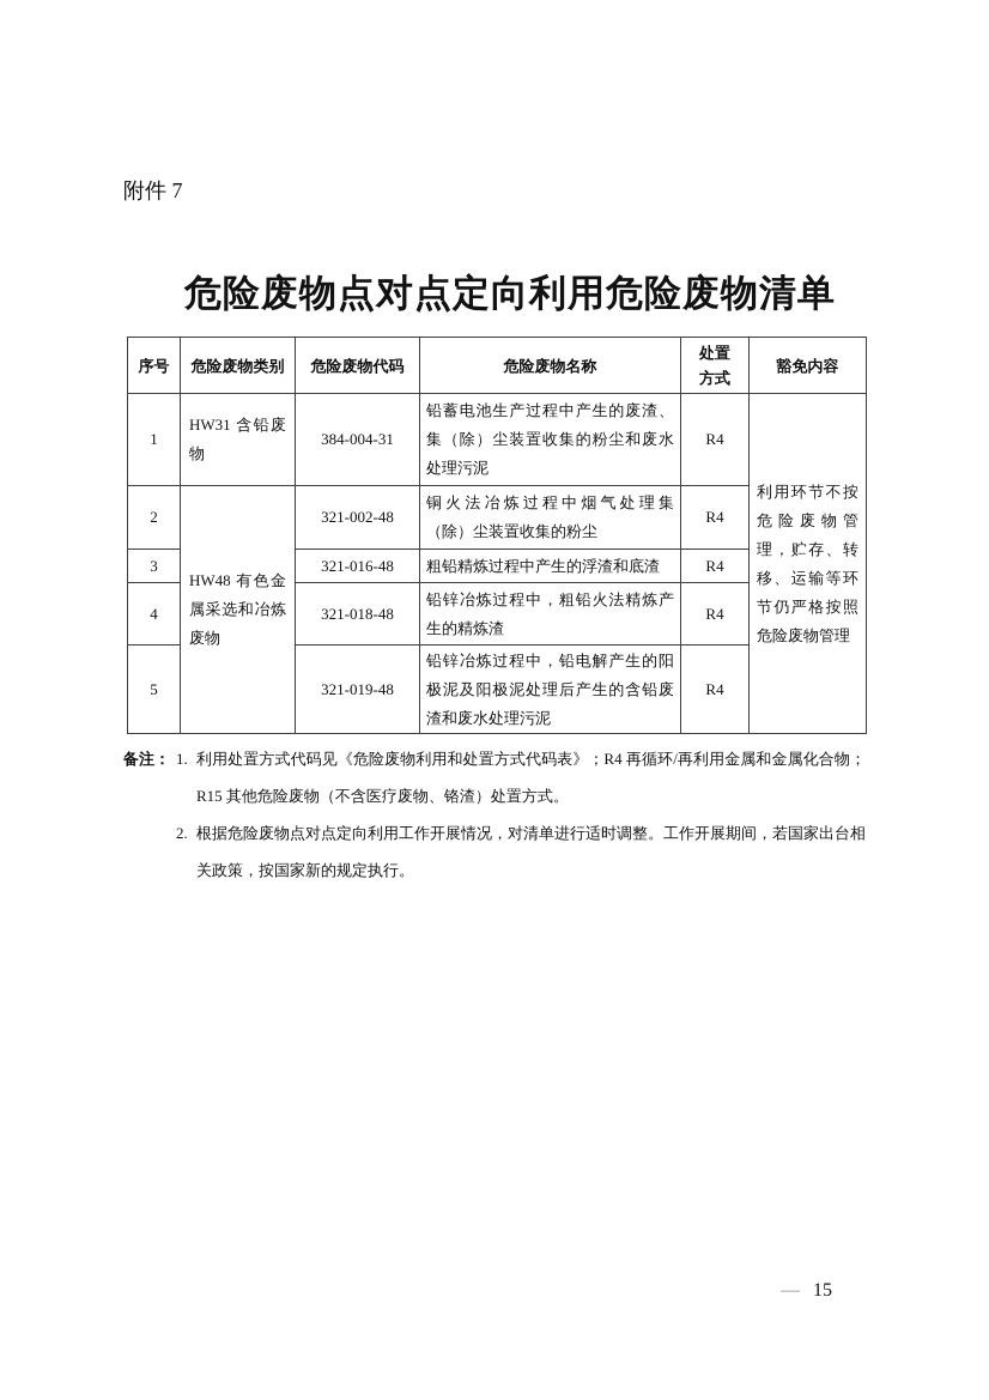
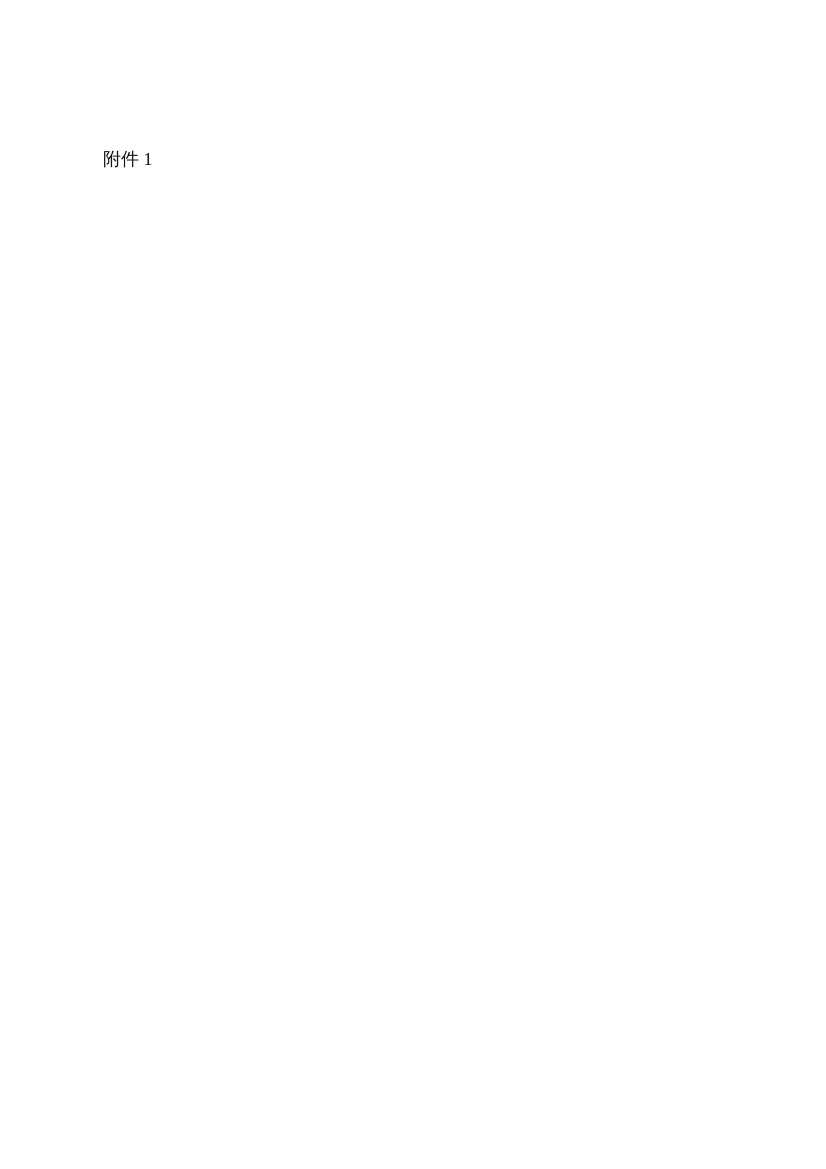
- 附件 7
+ 附件 1
- 危险废物点对点定向利用危险废物清单
- 序号	危险废物类别	危险废物代码	危险废物名称	处置方式	豁免内容
- 1	HW31 含铅废物	384-004-31	铅蓄电池生产过程中产生的废渣、集（除）尘装置收集的粉尘和废水处理污泥	R4	利用环节不按危险废物管理，贮存、转移、运输等环节仍严格按照危险废物管理
- 2	HW48 有色金属采选和冶炼废物	321-002-48	铜火法冶炼过程中烟气处理集（除）尘装置收集的粉尘	R4
- 3	321-016-48	粗铅精炼过程中产生的浮渣和底渣	R4
- 4	321-018-48	铅锌冶炼过程中，粗铅火法精炼产生的精炼渣	R4
- 5	321-019-48	铅锌冶炼过程中，铅电解产生的阳极泥及阳极泥处理后产生的含铅废渣和废水处理污泥	R4
- 备注：
- 1.
- 利用处置方式代码见《危险废物利用和处置方式代码表》；R4 再循环/再利用金属和金属化合物；R15 其他危险废物（不含医疗废物、铬渣）处置方式。
- 2.
- 根据危险废物点对点定向利用工作开展情况，对清单进行适时调整。工作开展期间，若国家出台相关政策，按国家新的规定执行。
- — 15
